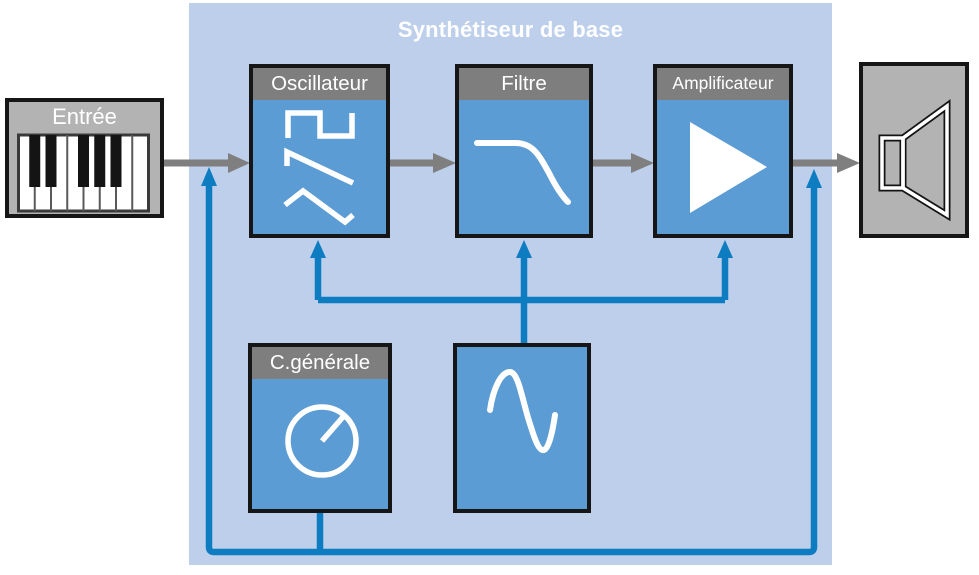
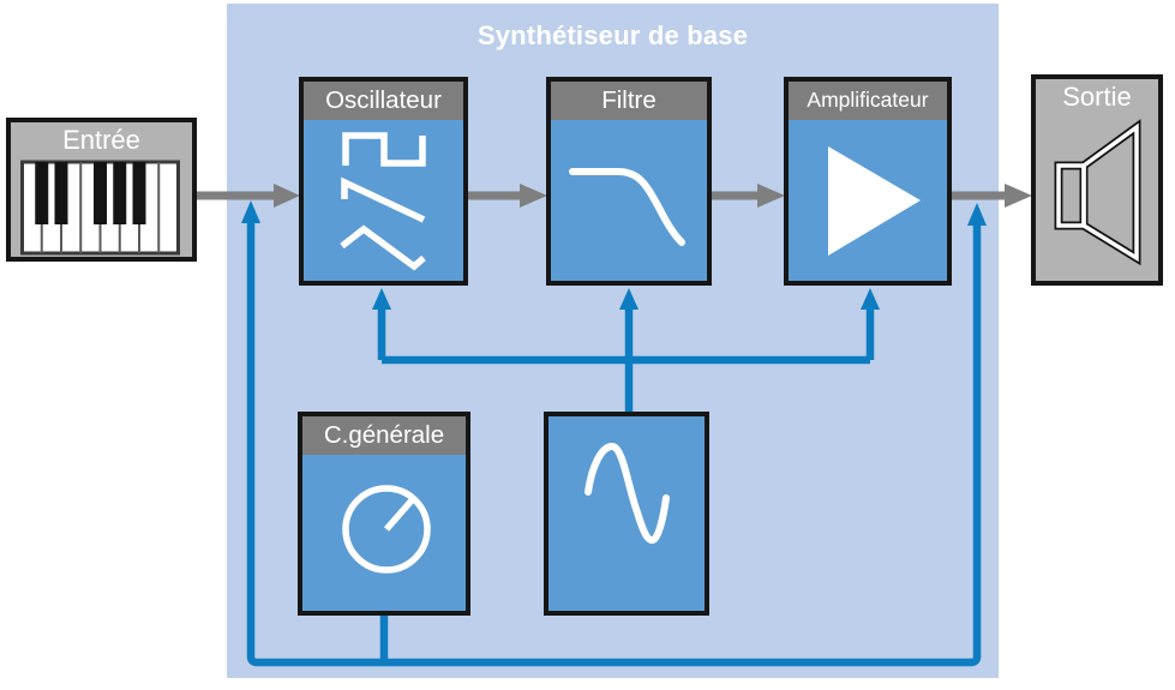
  Synthétiseur de base
  Entrée
  Oscillateur
  Filtre
  Amplificateur
+ Sortie
  C.générale
